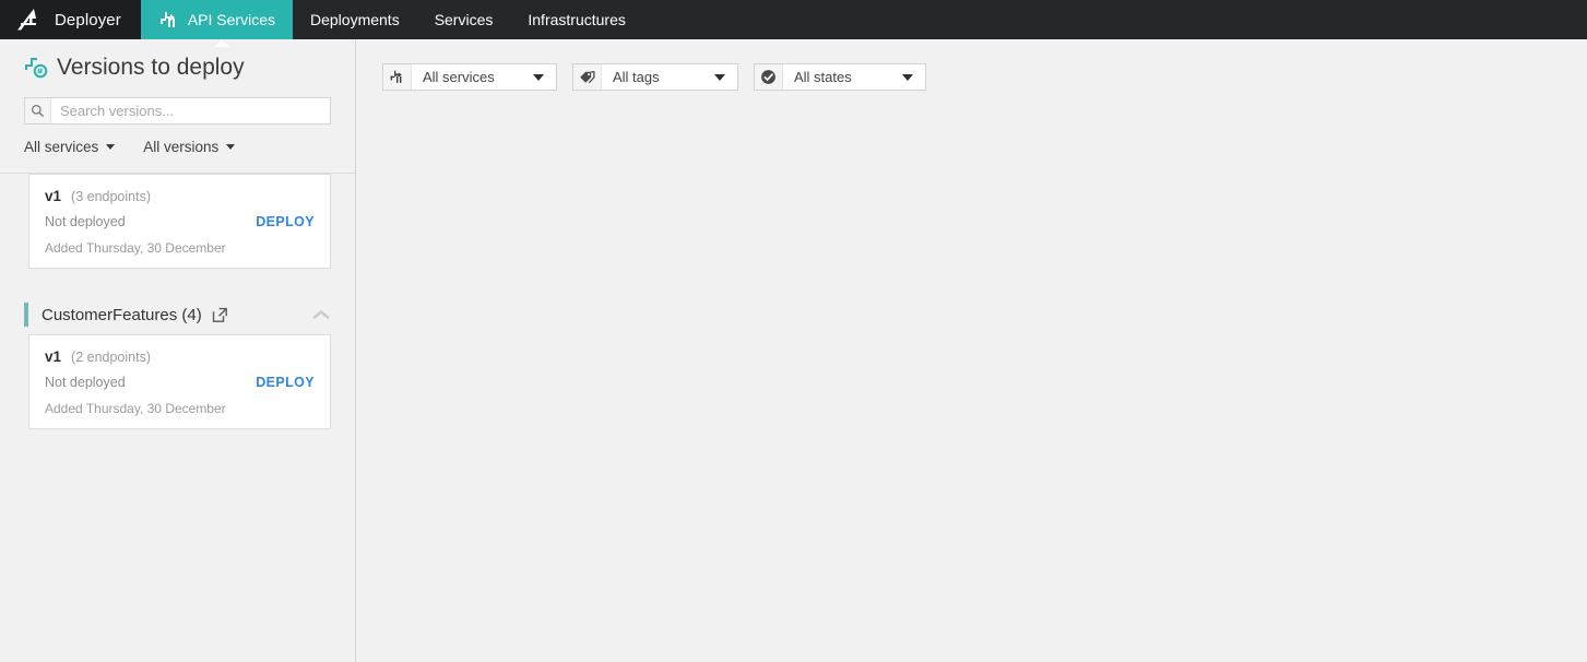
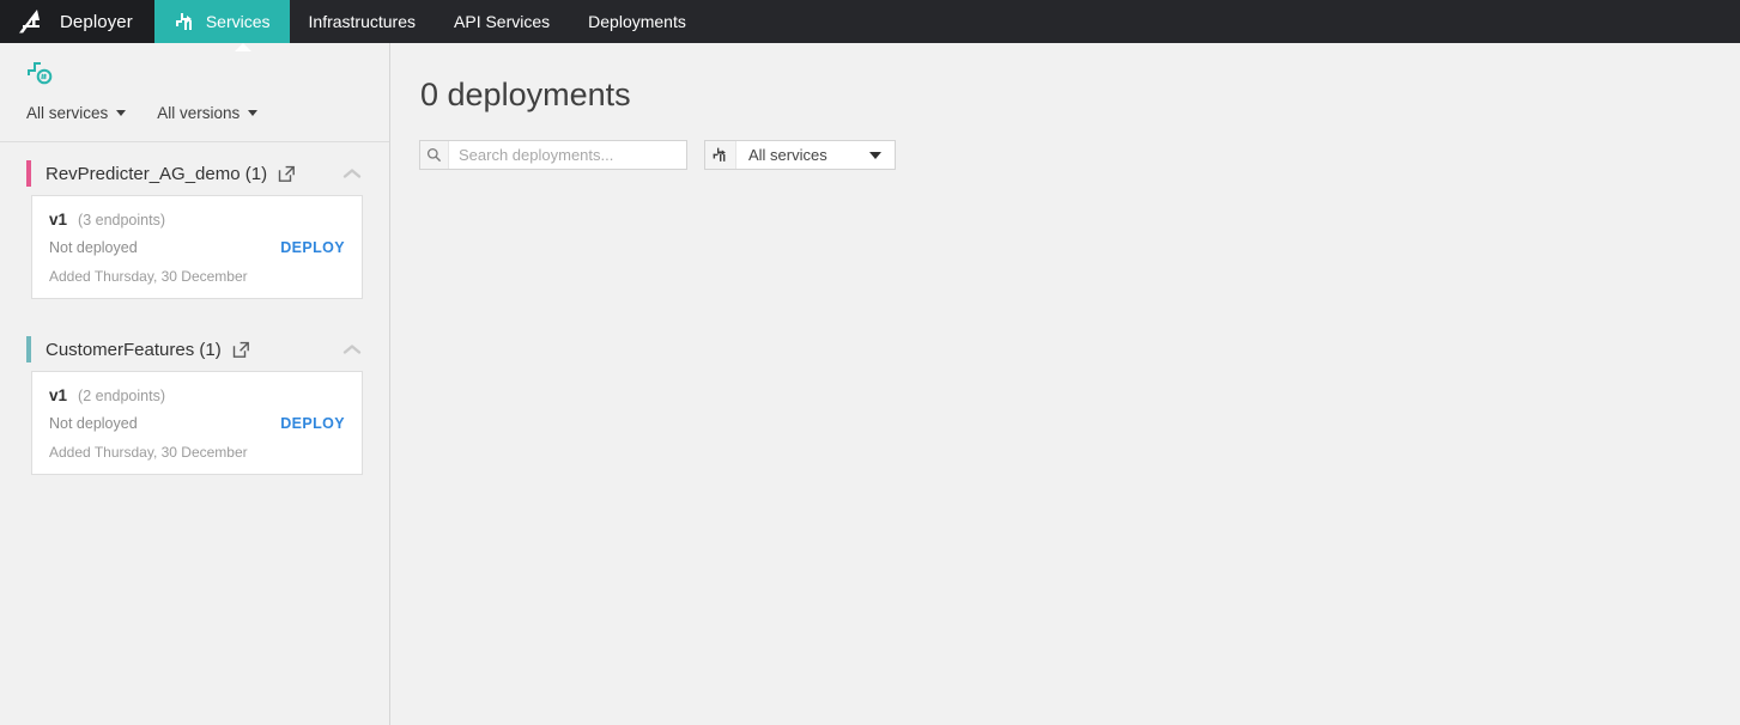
  Deployer
- API Services
+ Services
- Deployments
+ Infrastructures
- Services
+ API Services
- Infrastructures
+ Deployments
- Versions to deploy
- Search versions...
  All services
  All versions
+ RevPredicter_AG_demo (1)
  v1
  (3 endpoints)
  Not deployed
  DEPLOY
  Added Thursday, 30 December
- CustomerFeatures (4)
+ CustomerFeatures (1)
  v1
  (2 endpoints)
  Not deployed
  DEPLOY
  Added Thursday, 30 December
+ 0 deployments
+ Search deployments...
  All services
- All tags
- All states
